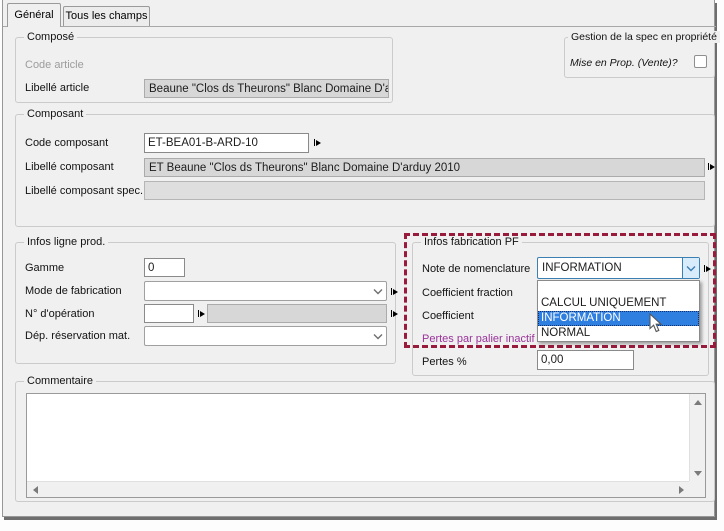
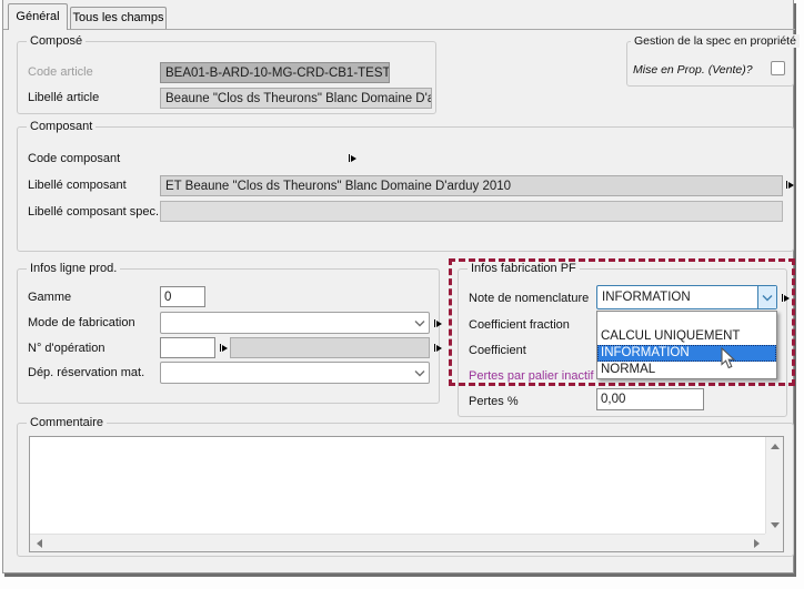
  Général
  Tous les champs
  Composé
  Code article
+ BEA01-B-ARD-10-MG-CRD-CB1-TEST
  Libellé article
  Beaune "Clos ds Theurons" Blanc Domaine D'a
  Gestion de la spec en propriété
  Mise en Prop. (Vente)?
  Composant
  Code composant
- ET-BEA01-B-ARD-10
  Libellé composant
  ET Beaune "Clos ds Theurons" Blanc Domaine D'arduy 2010
  Libellé composant spec.
  Infos ligne prod.
  Gamme
  0
  Mode de fabrication
  N° d'opération
  Dép. réservation mat.
  Infos fabrication PF
  Note de nomenclature
  INFORMATION
  Coefficient fraction
  Coefficient
  Pertes par palier inactif
  Pertes %
  0,00
  CALCUL UNIQUEMENT
  INFORMATION
  NORMAL
  Commentaire
